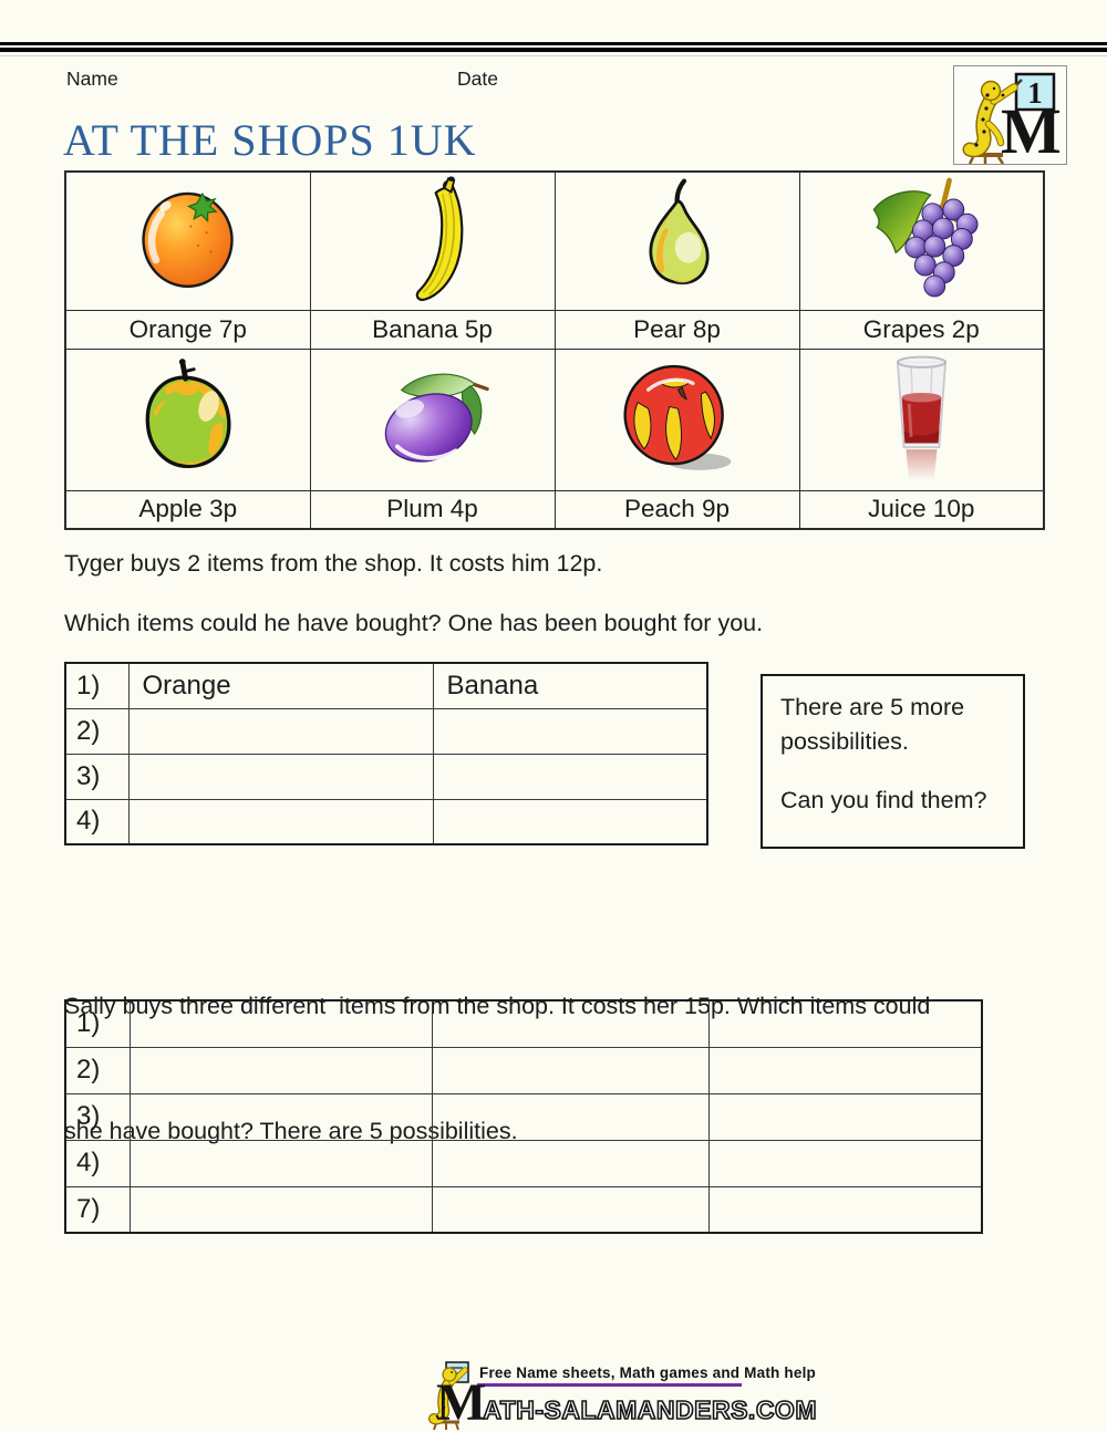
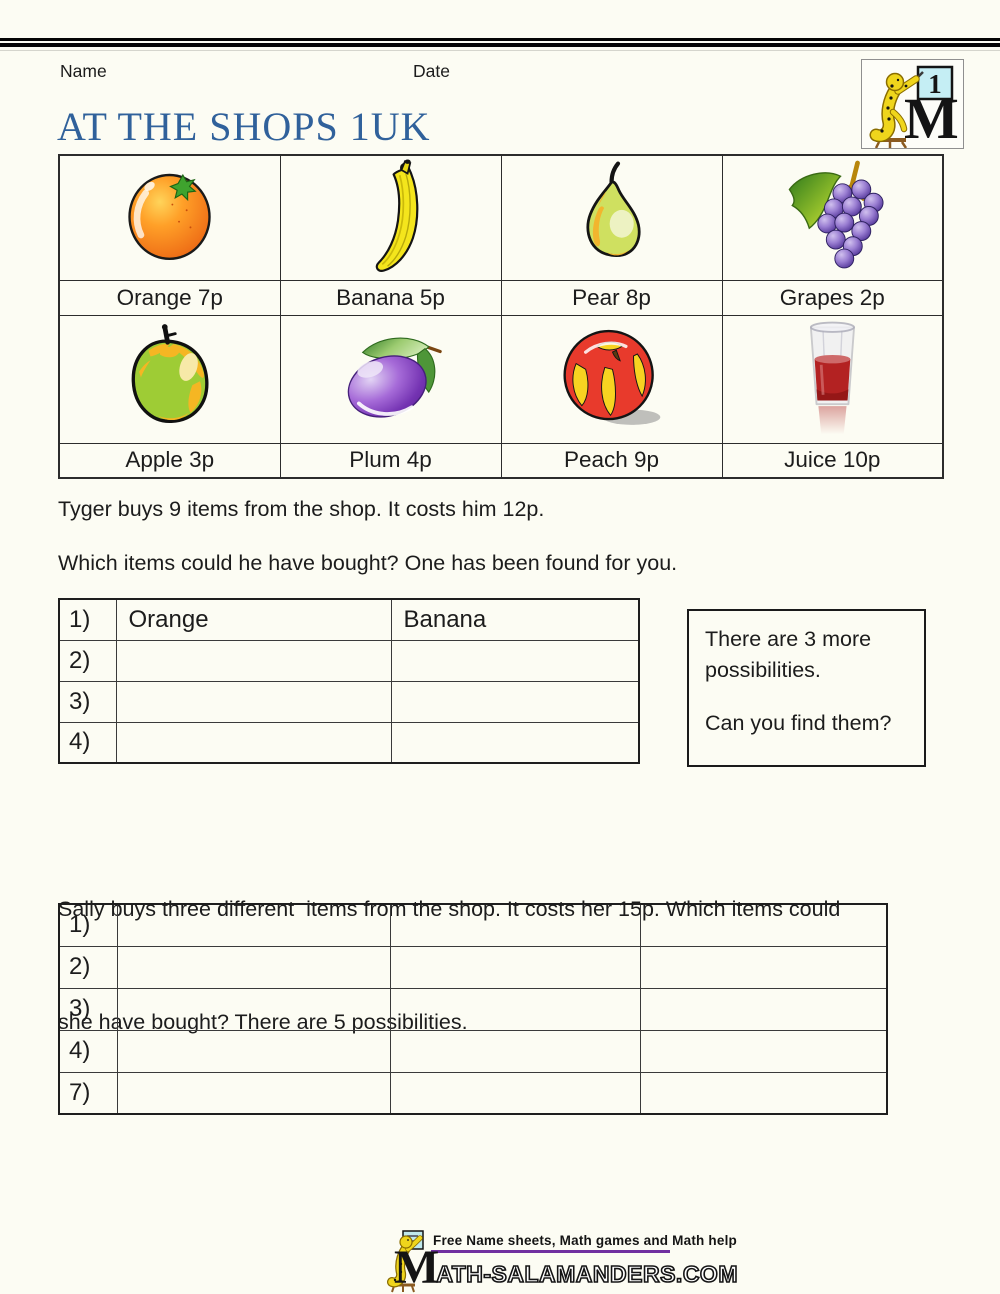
  Name
  Date
  M
  1
  AT THE SHOPS 1UK
  Orange 7p	Banana 5p	Pear 8p	Grapes 2p
  Apple 3p	Plum 4p	Peach 9p	Juice 10p
- Tyger buys 2 items from the shop. It costs him 12p.
+ Tyger buys 9 items from the shop. It costs him 12p.
- Which items could he have bought? One has been bought for you.
+ Which items could he have bought? One has been found for you.
  1)	Orange	Banana
  2)
  3)
  4)
- There are 5 more possibilities.
+ There are 3 more possibilities.
  Can you find them?
  Sally buys three different items from the shop. It costs her 15p. Which items could
  she have bought? There are 5 possibilities.
  1)
  2)
  3)
  4)
  7)
  Free Name sheets, Math games and Math help
  M
  ATH-SALAMANDERS.COM
